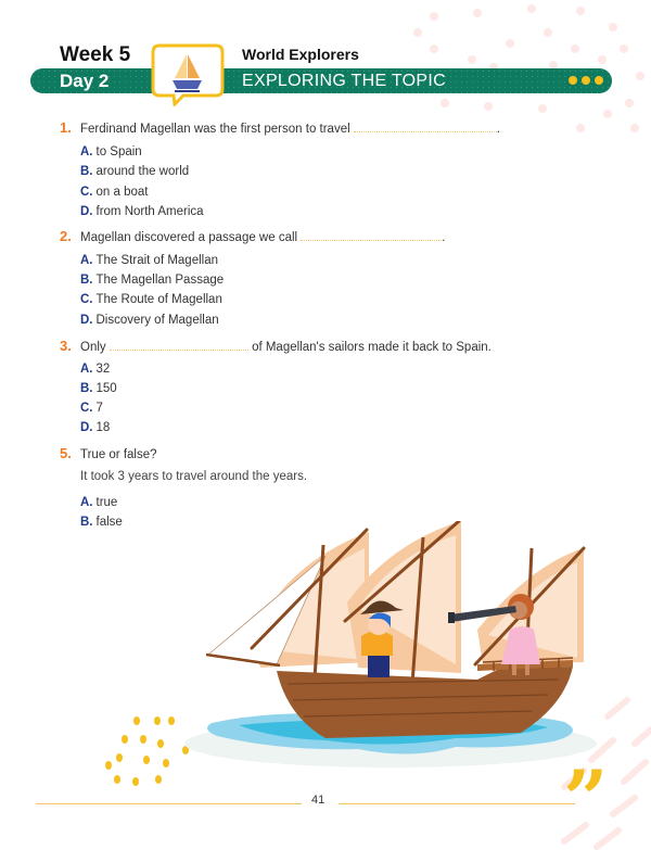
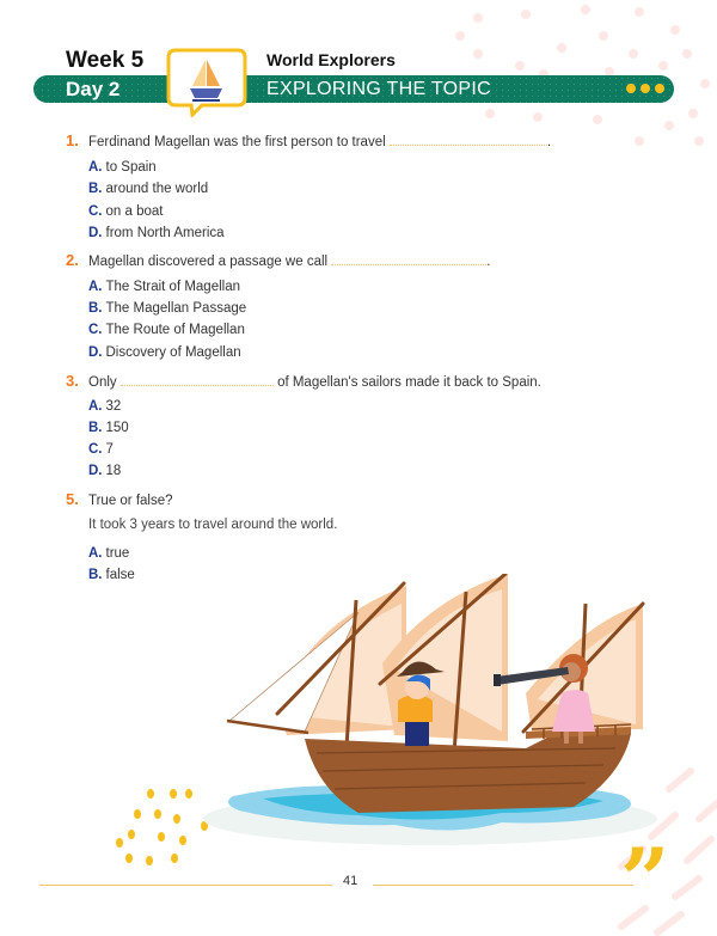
  Week 5
  World Explorers
  Day 2
  EXPLORING THE TOPIC
  1. Ferdinand Magellan was the first person to travel .
  A. to Spain
  B. around the world
  C. on a boat
  D. from North America
  2. Magellan discovered a passage we call .
  A. The Strait of Magellan
  B. The Magellan Passage
  C. The Route of Magellan
  D. Discovery of Magellan
  3. Only of Magellan's sailors made it back to Spain.
  A. 32
  B. 150
  C. 7
  D. 18
  5. True or false?
- It took 3 years to travel around the years.
+ It took 3 years to travel around the world.
  A. true
  B. false
  41
  ”
